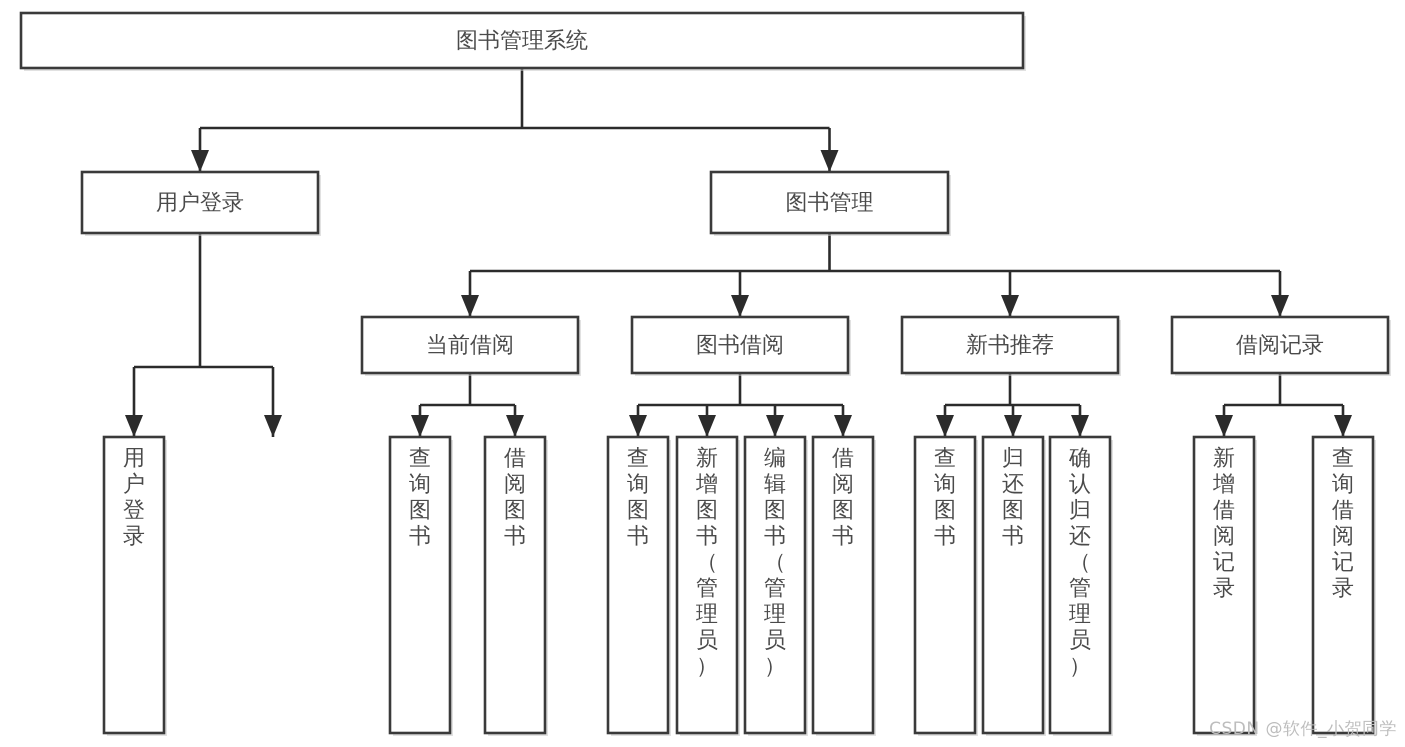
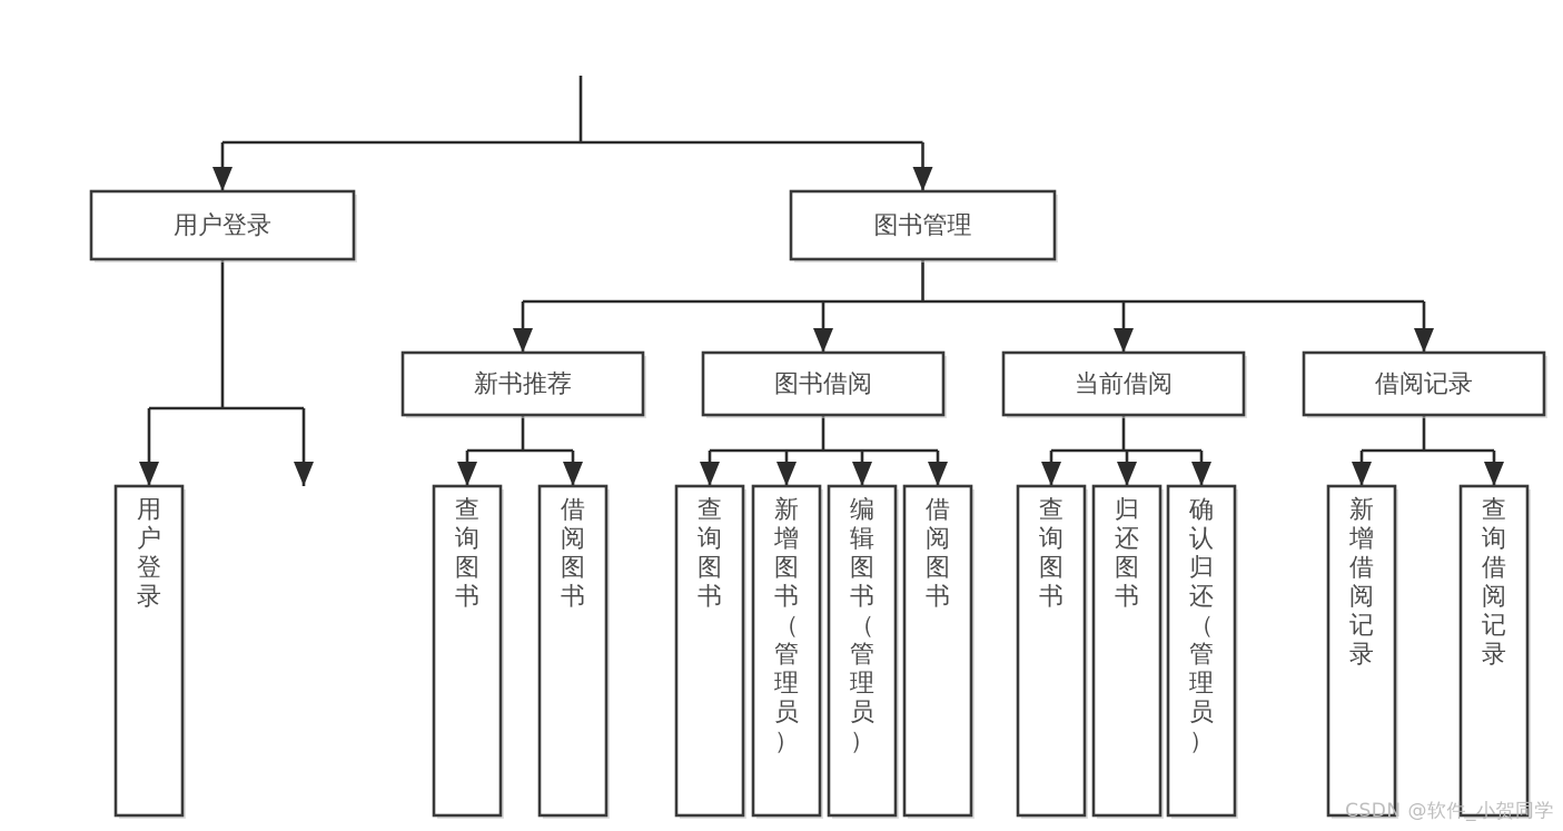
- 图书管理系统
  用户登录
  图书管理
- 当前借阅
+ 新书推荐
  图书借阅
- 新书推荐
+ 当前借阅
  借阅记录
  用户登录
  查询图书
  借阅图书
  查询图书
  新增图书（管理员）
  编辑图书（管理员）
  借阅图书
  查询图书
  归还图书
  确认归还（管理员）
  新增借阅记录
  查询借阅记录
  CSDN @软件_小贺同学
